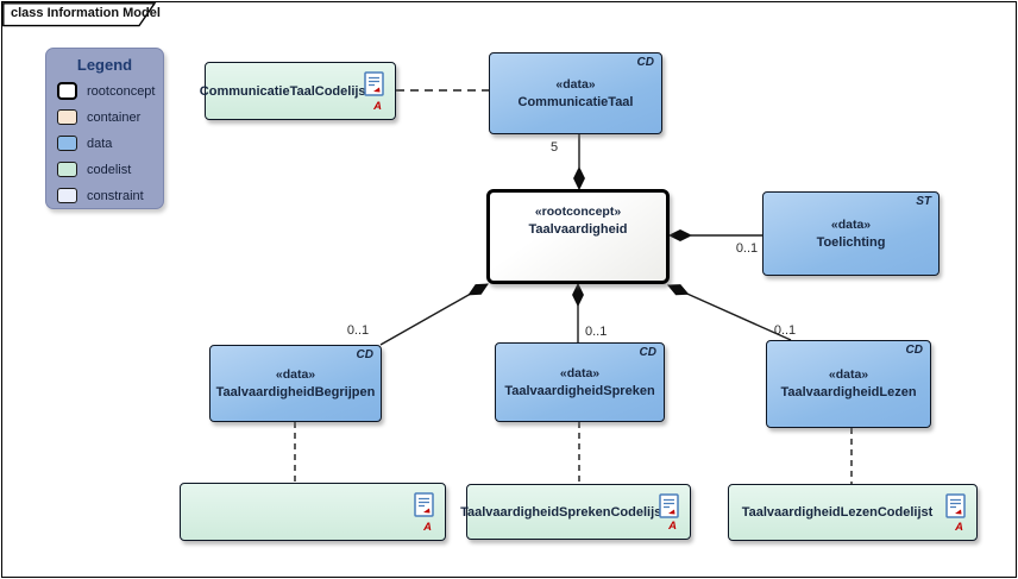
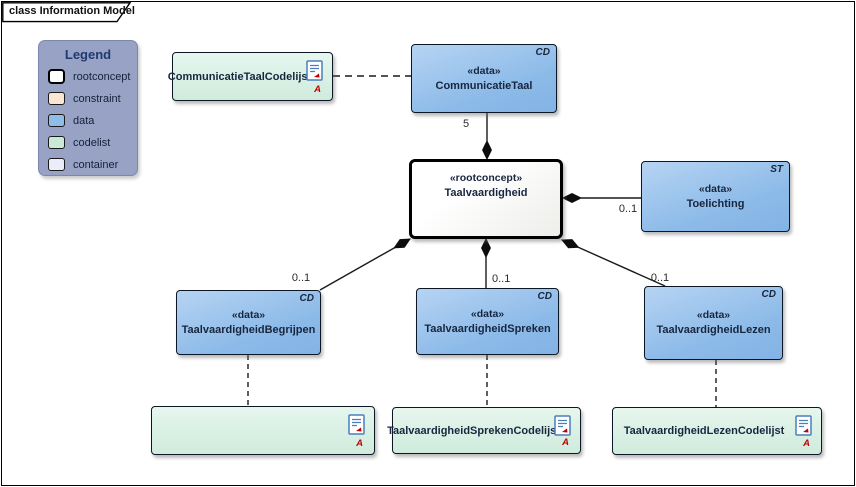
  5
  0..1
  0..1
  0..1
  0..1
  class Information Model
  Legend
  rootconcept
- container
+ constraint
  data
  codelist
- constraint
+ container
  CommunicatieTaalCodelijs
  A
  CD
  «data»
  CommunicatieTaal
  «rootconcept»
  Taalvaardigheid
  ST
  «data»
  Toelichting
  CD
  «data»
  TaalvaardigheidBegrijpen
  CD
  «data»
  TaalvaardigheidSpreken
  CD
  «data»
  TaalvaardigheidLezen
  A
  TaalvaardigheidSprekenCodelij
  A
  TaalvaardigheidLezenCodelijst
  A
